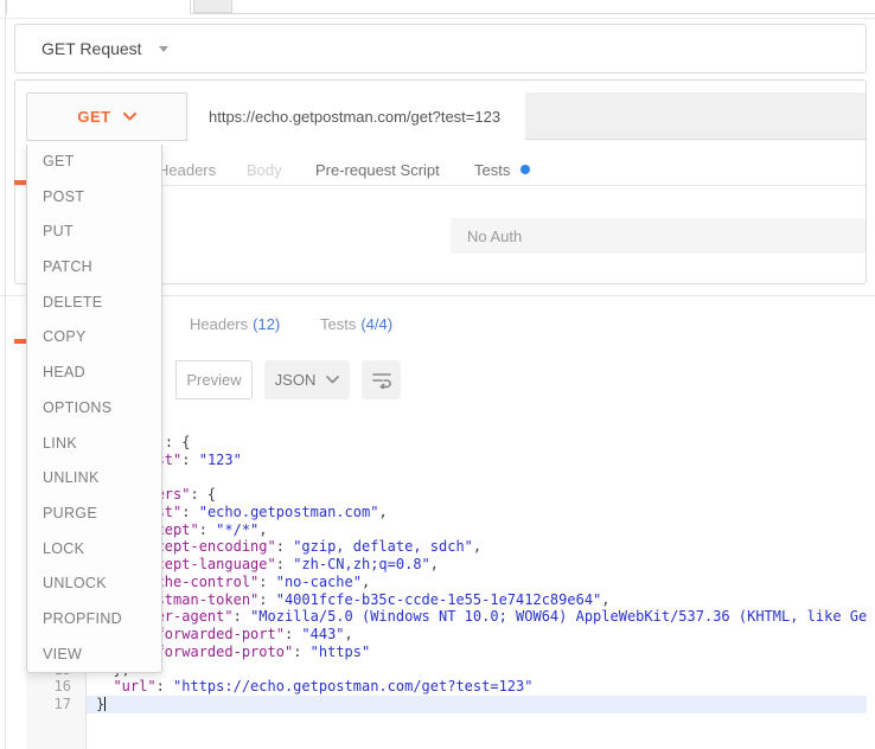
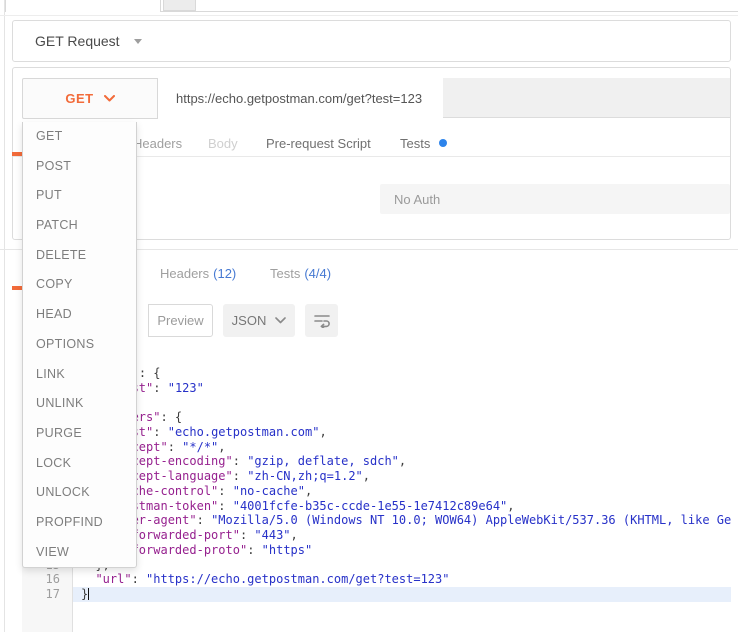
  GET Request
  https://echo.getpostman.com/get?test=123
  GET
  Headers
  Body
  Pre-request Script
  Tests
  No Auth
  Headers (12)
  Tests (4/4)
  Preview
  JSON
  t": "echo.getpostman.com",
  ept": "*/*",
  ept-encoding": "gzip, deflate, sdch",
- ept-language": "zh-CN,zh;q=0.8",
+ ept-language": "zh-CN,zh;q=1.2",
  he-control": "no-cache",
  tman-token": "4001fcfe-b35c-ccde-1e55-1e7412c89e64",
  r-agent": "Mozilla/5.0 (Windows NT 10.0; WOW64) AppleWebKit/537.36 (KHTML, like Ge
  orwarded-port": "443",
  orwarded-proto": "https"
  16
  "url": "https://echo.getpostman.com/get?test=123"
  17
  }
  GET
  POST
  PUT
  PATCH
  DELETE
  COPY
  HEAD
  OPTIONS
  LINK
  UNLINK
  PURGE
  LOCK
  UNLOCK
  PROPFIND
  VIEW
